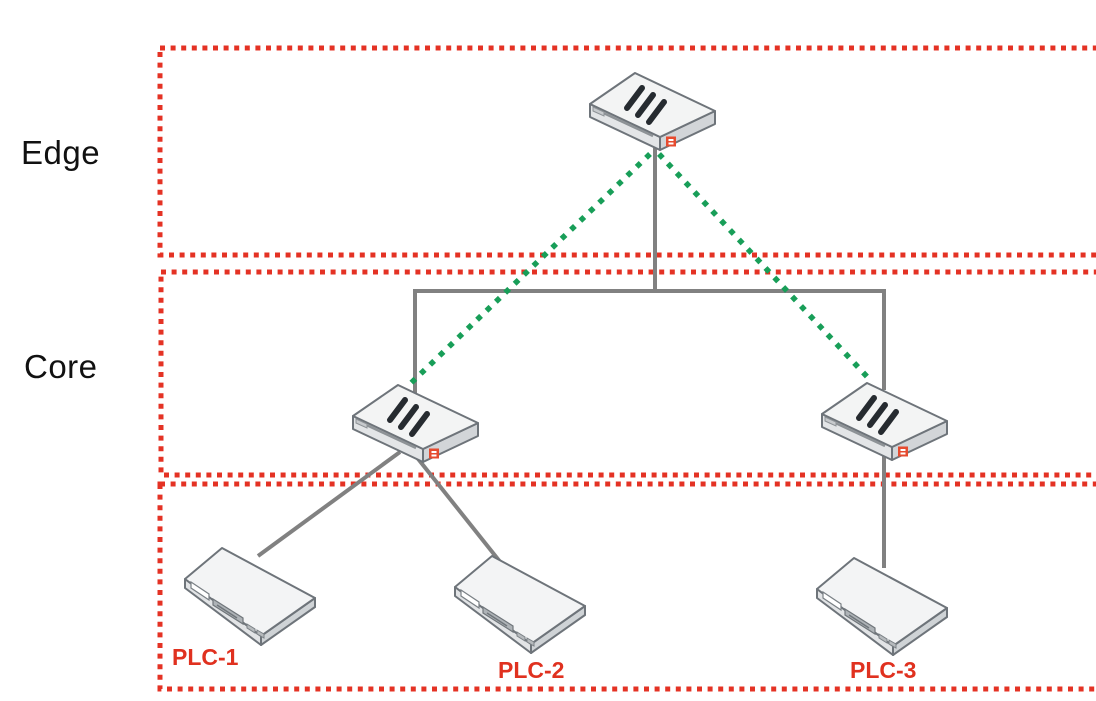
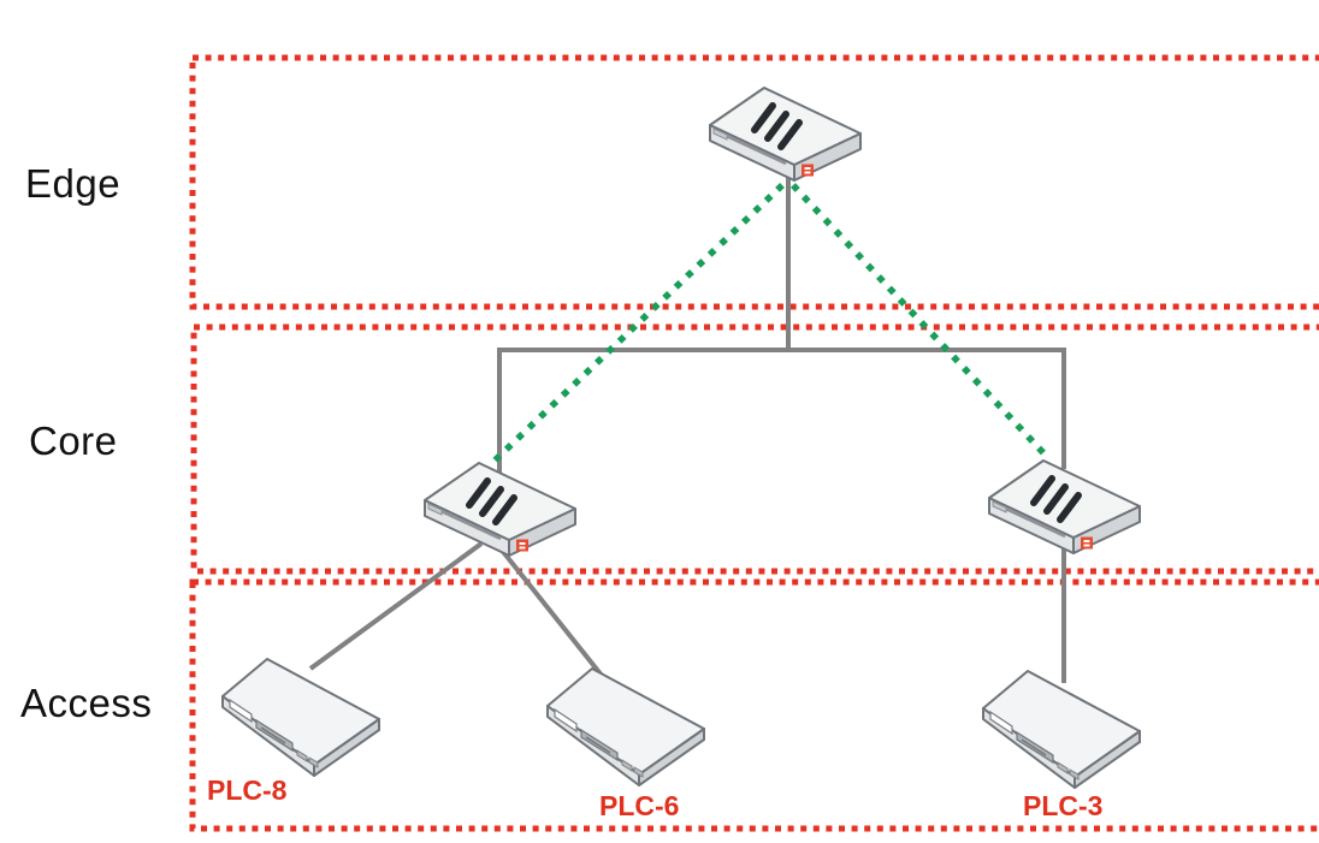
  Edge
  Core
+ Access
- PLC-1
+ PLC-8
- PLC-2
+ PLC-6
  PLC-3
